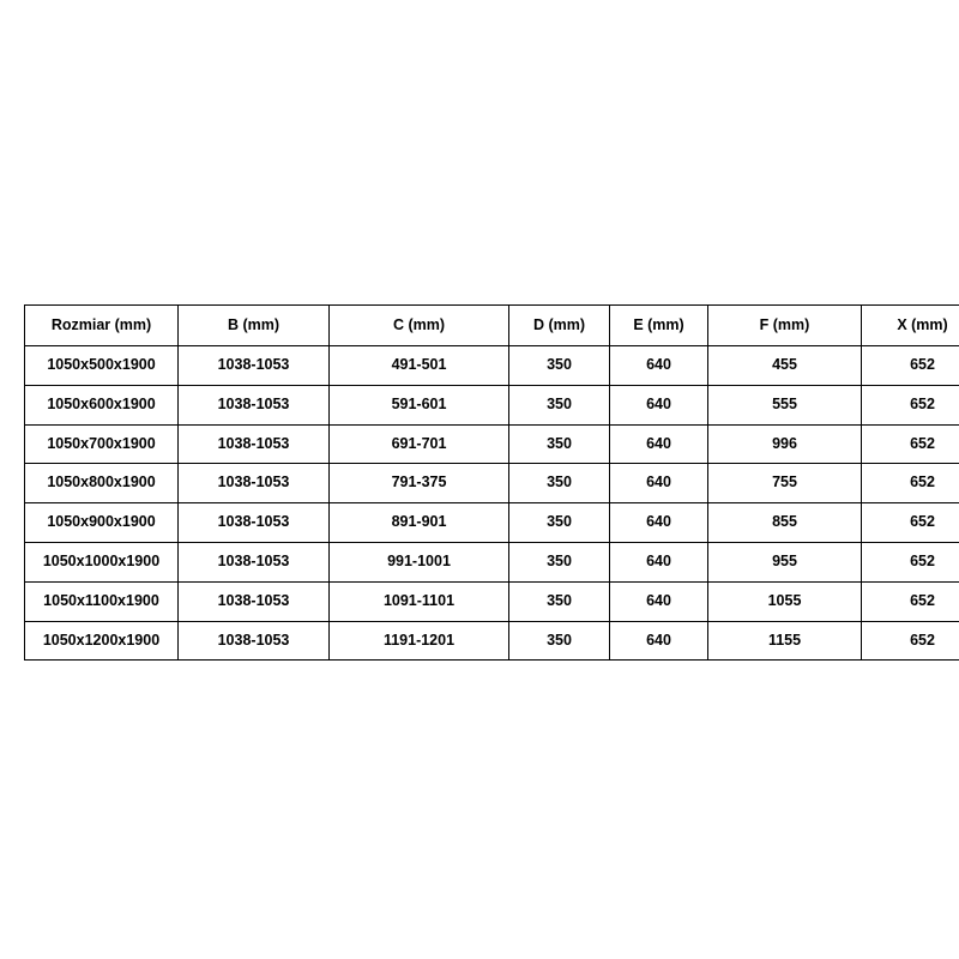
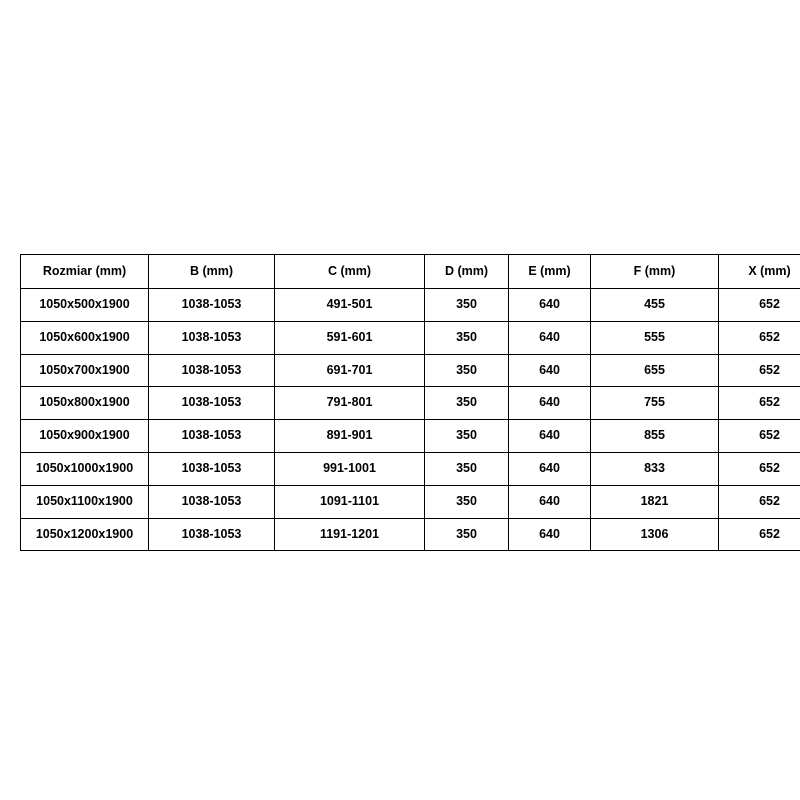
  Rozmiar (mm)	B (mm)	C (mm)	D (mm)	E (mm)	F (mm)	X (mm)
  1050x500x1900	1038-1053	491-501	350	640	455	652
  1050x600x1900	1038-1053	591-601	350	640	555	652
- 1050x700x1900	1038-1053	691-701	350	640	996	652
+ 1050x700x1900	1038-1053	691-701	350	640	655	652
- 1050x800x1900	1038-1053	791-375	350	640	755	652
+ 1050x800x1900	1038-1053	791-801	350	640	755	652
  1050x900x1900	1038-1053	891-901	350	640	855	652
- 1050x1000x1900	1038-1053	991-1001	350	640	955	652
+ 1050x1000x1900	1038-1053	991-1001	350	640	833	652
- 1050x1100x1900	1038-1053	1091-1101	350	640	1055	652
+ 1050x1100x1900	1038-1053	1091-1101	350	640	1821	652
- 1050x1200x1900	1038-1053	1191-1201	350	640	1155	652
+ 1050x1200x1900	1038-1053	1191-1201	350	640	1306	652
